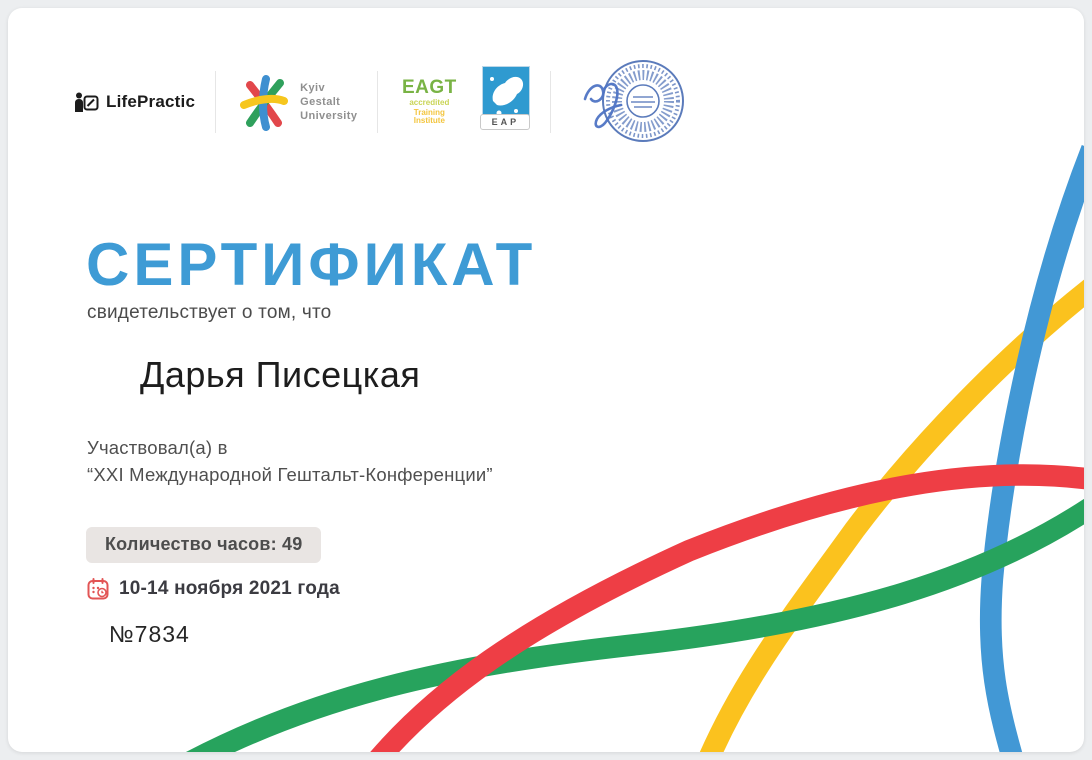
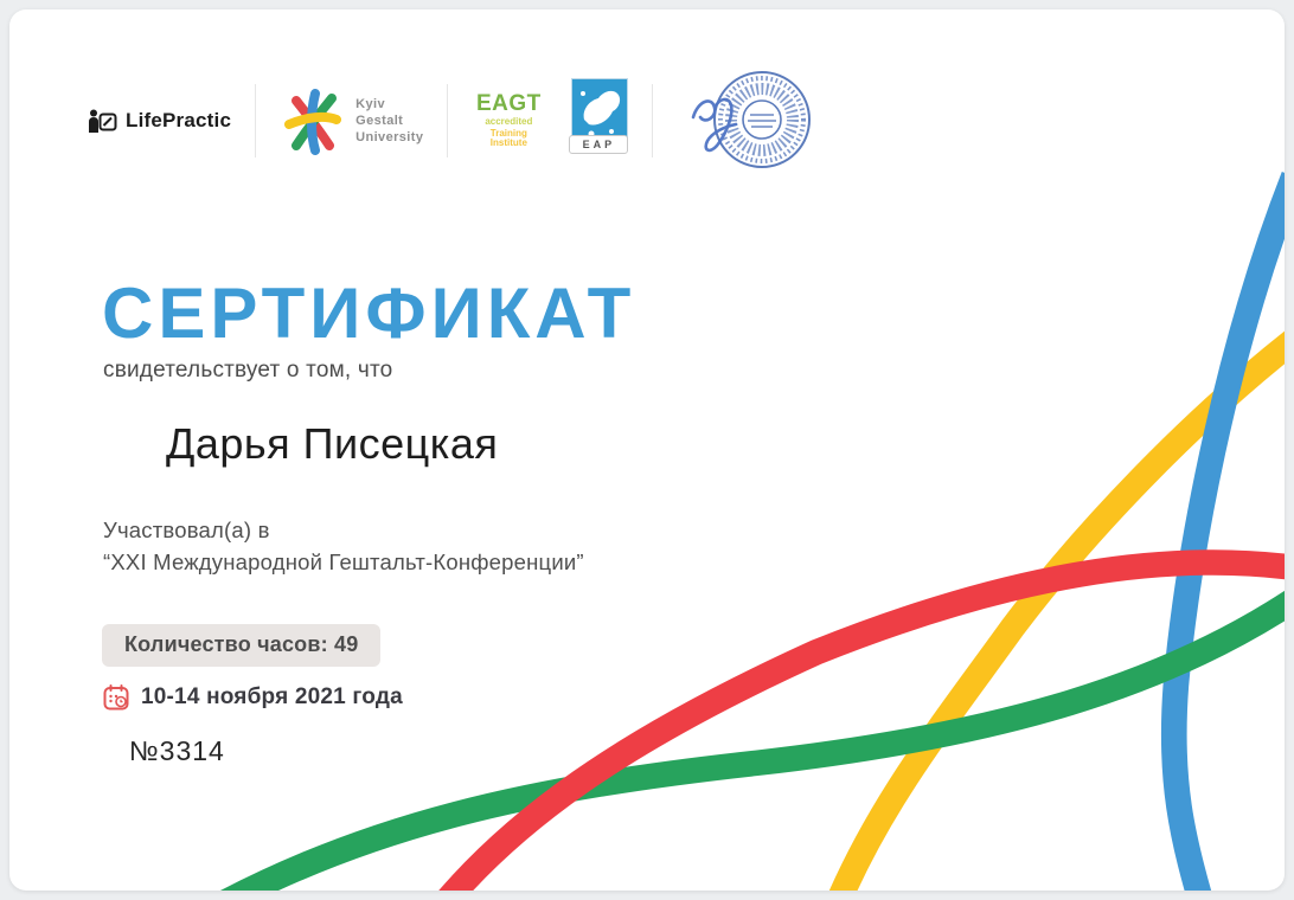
  LifePractic
  Kyiv
  Gestalt
  University
  EAGT
  accredited
  Training Institute
  EAP
  СЕРТИФИКАТ
  свидетельствует о том, что
  Дарья Писецкая
  Участвовал(а) в
  “XXI Международной Гештальт-Конференции”
  Количество часов: 49
  10-14 ноября 2021 года
- №7834
+ №3314
